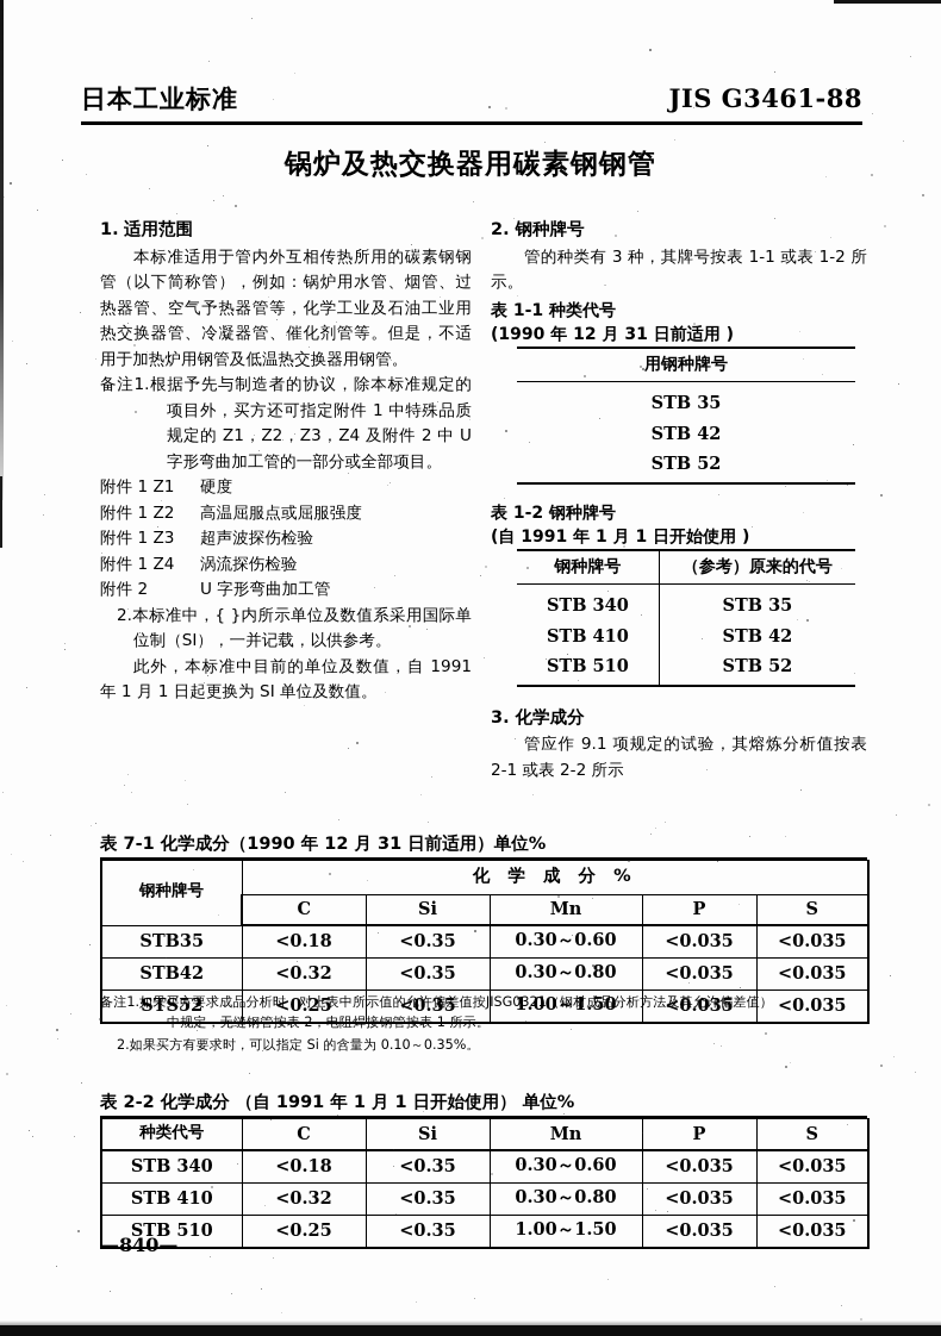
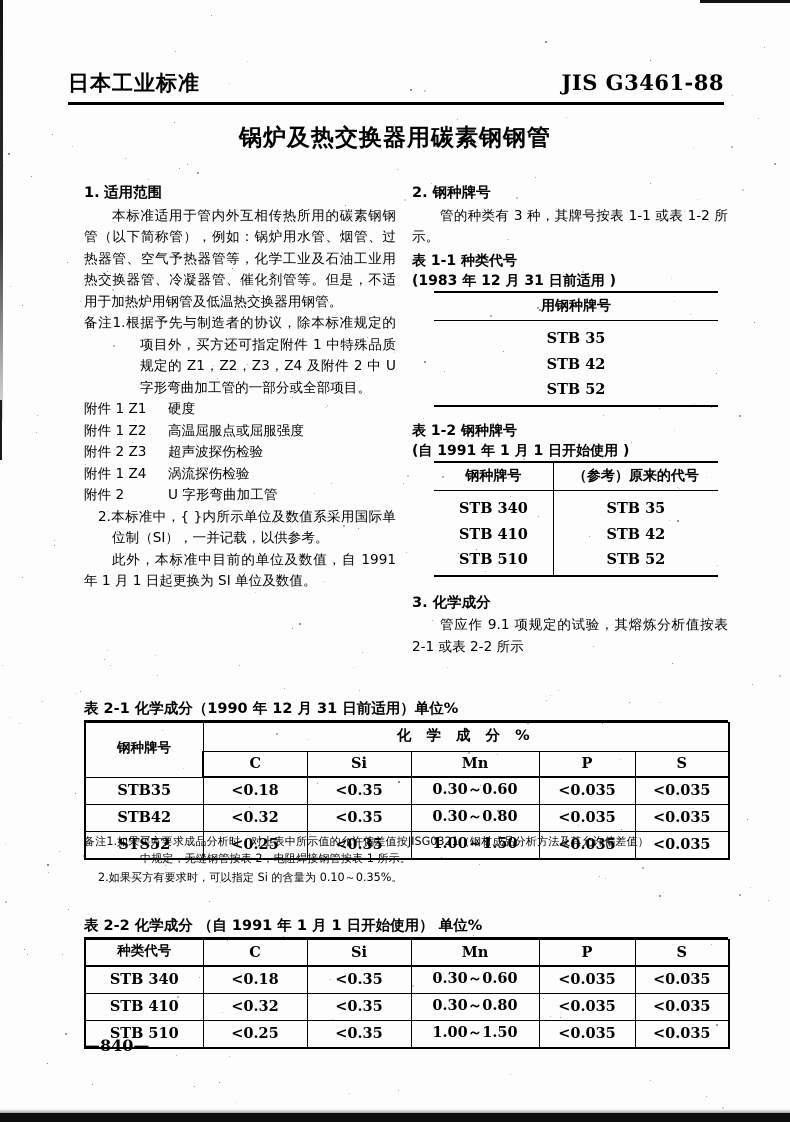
  日本工业标准
  JIS G3461-88
  锅炉及热交换器用碳素钢钢管
  1. 适用范围
  本标准适用于管内外互相传热所用的碳素钢钢管（以下简称管），例如：锅炉用水管、烟管、过热器管、空气予热器管等，化学工业及石油工业用热交换器管、冷凝器管、催化剂管等。但是，不适用于加热炉用钢管及低温热交换器用钢管。
  备注1.根据予先与制造者的协议，除本标准规定的项目外，买方还可指定附件 1 中特殊品质规定的 Z1，Z2，Z3，Z4 及附件 2 中 U 字形弯曲加工管的一部分或全部项目。
  附件 1 Z1 硬度
  附件 1 Z2 高温屈服点或屈服强度
- 附件 1 Z3 超声波探伤检验
+ 附件 2 Z3 超声波探伤检验
  附件 1 Z4 涡流探伤检验
  附件 2 U 字形弯曲加工管
  2.本标准中，{ }内所示单位及数值系采用国际单位制（SI），一并记载，以供参考。
  此外，本标准中目前的单位及数值，自 1991 年 1 月 1 日起更换为 SI 单位及数值。
  2. 钢种牌号
  管的种类有 3 种，其牌号按表 1-1 或表 1-2 所示。
  表 1-1 种类代号
- (1990 年 12 月 31 日前适用 )
+ (1983 年 12 月 31 日前适用 )
  用钢种牌号
  STB 35
  STB 42
  STB 52
  表 1-2 钢种牌号
  (自 1991 年 1 月 1 日开始使用 )
  钢种牌号	（参考）原来的代号
  STB 340	STB 35
  STB 410	STB 42
  STB 510	STB 52
  3. 化学成分
  管应作 9.1 项规定的试验，其熔炼分析值按表 2-1 或表 2-2 所示
- 表 7-1 化学成分（1990 年 12 月 31 日前适用）单位%
+ 表 2-1 化学成分（1990 年 12 月 31 日前适用）单位%
  钢种牌号	化 学 成 分 %
  C	Si	Mn	P	S
  STB35	<0.18	<0.35	0.30～0.60	<0.035	<0.035
  STB42	<0.32	<0.35	0.30～0.80	<0.035	<0.035
  STS52	<0.25	<0.35	1.00～1.50	<0.035	<0.035
  备注1.如果买方要求成品分析时，对上表中所示值的允许偏差值按JISG0321（钢材成品分析方法及其允许偏差值）
  中规定，无缝钢管按表 2，电阻焊接钢管按表 1 所示。
  2.如果买方有要求时，可以指定 Si 的含量为 0.10～0.35%。
  表 2-2 化学成分 （自 1991 年 1 月 1 日开始使用） 单位%
  种类代号	C	Si	Mn	P	S
  STB 340	<0.18	<0.35	0.30～0.60	<0.035	<0.035
  STB 410	<0.32	<0.35	0.30～0.80	<0.035	<0.035
  STB 510	<0.25	<0.35	1.00～1.50	<0.035	<0.035
  —840—
